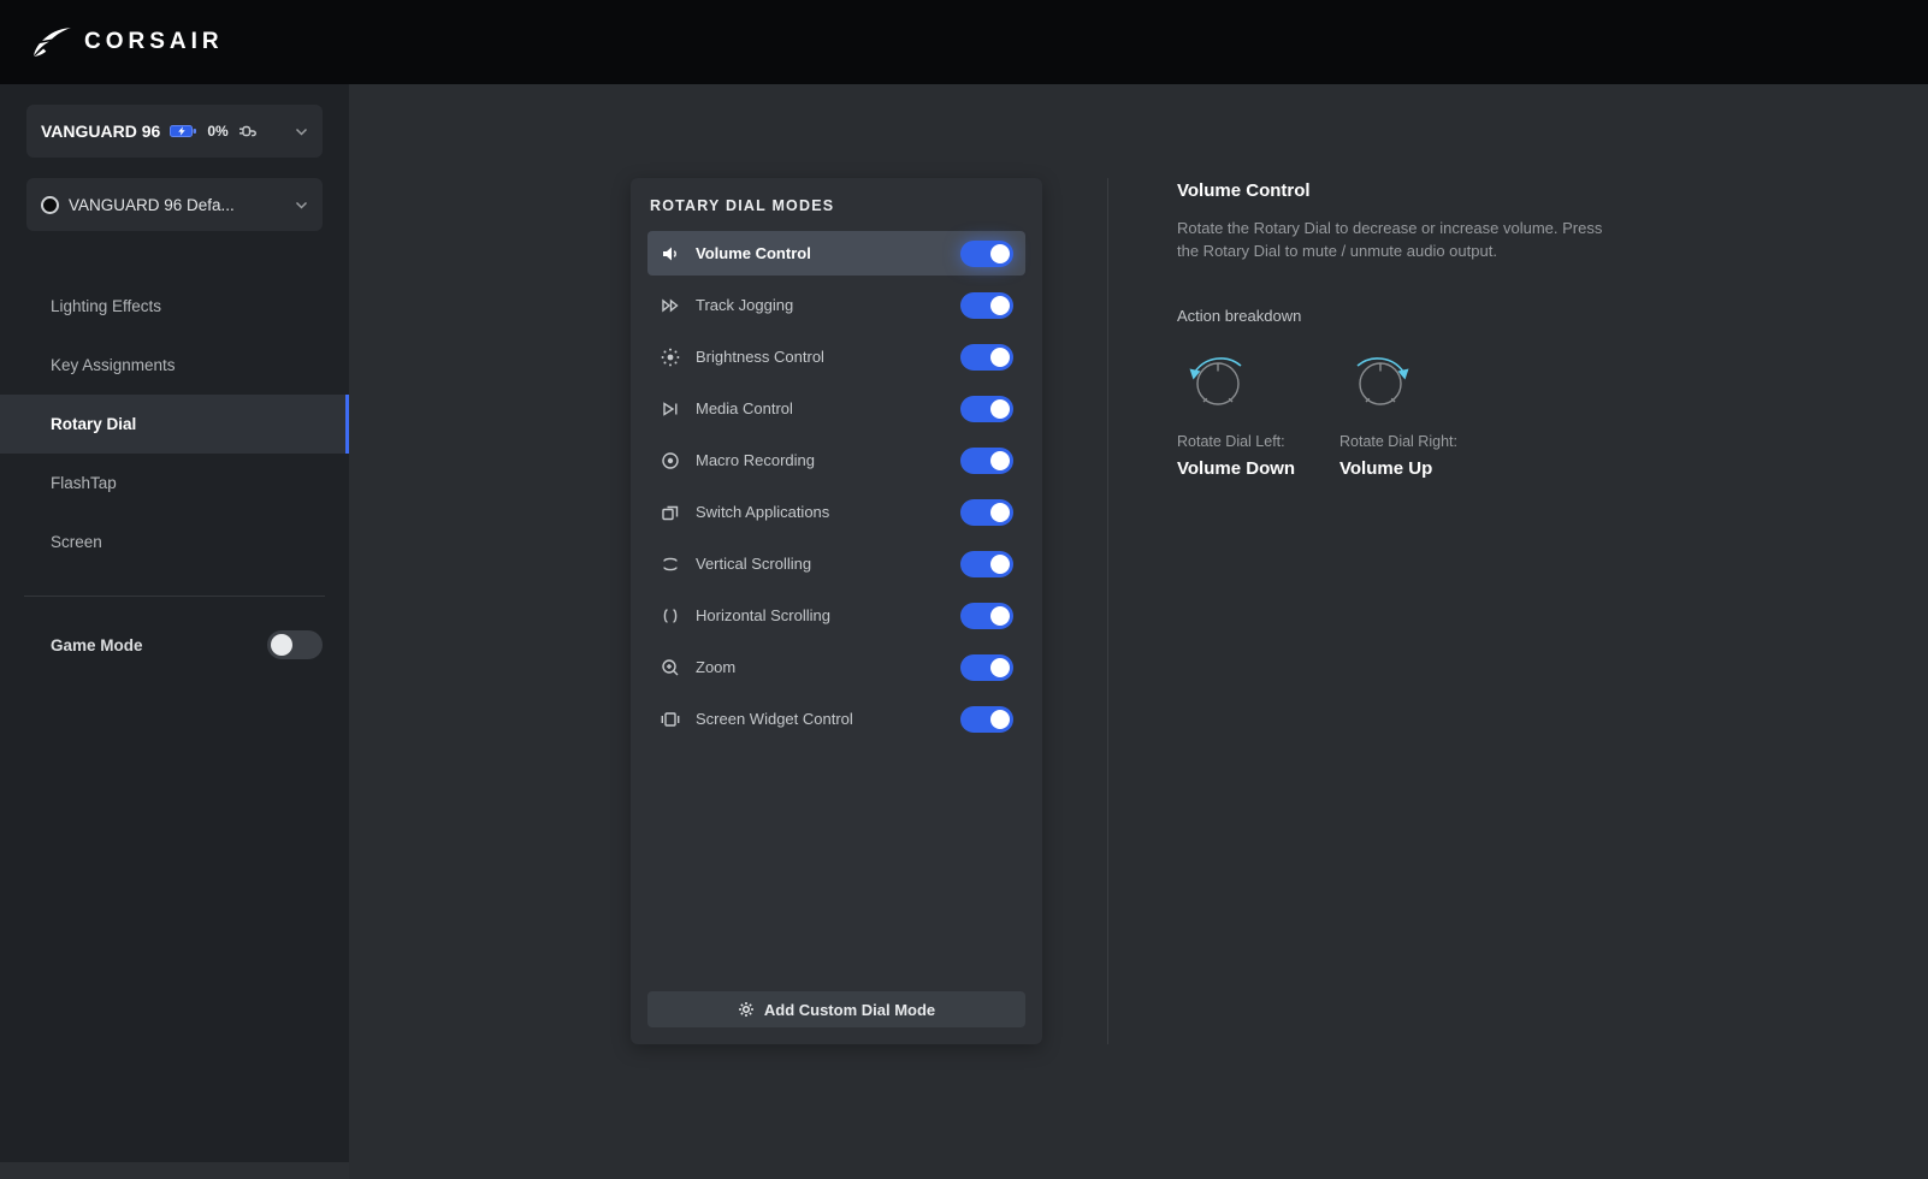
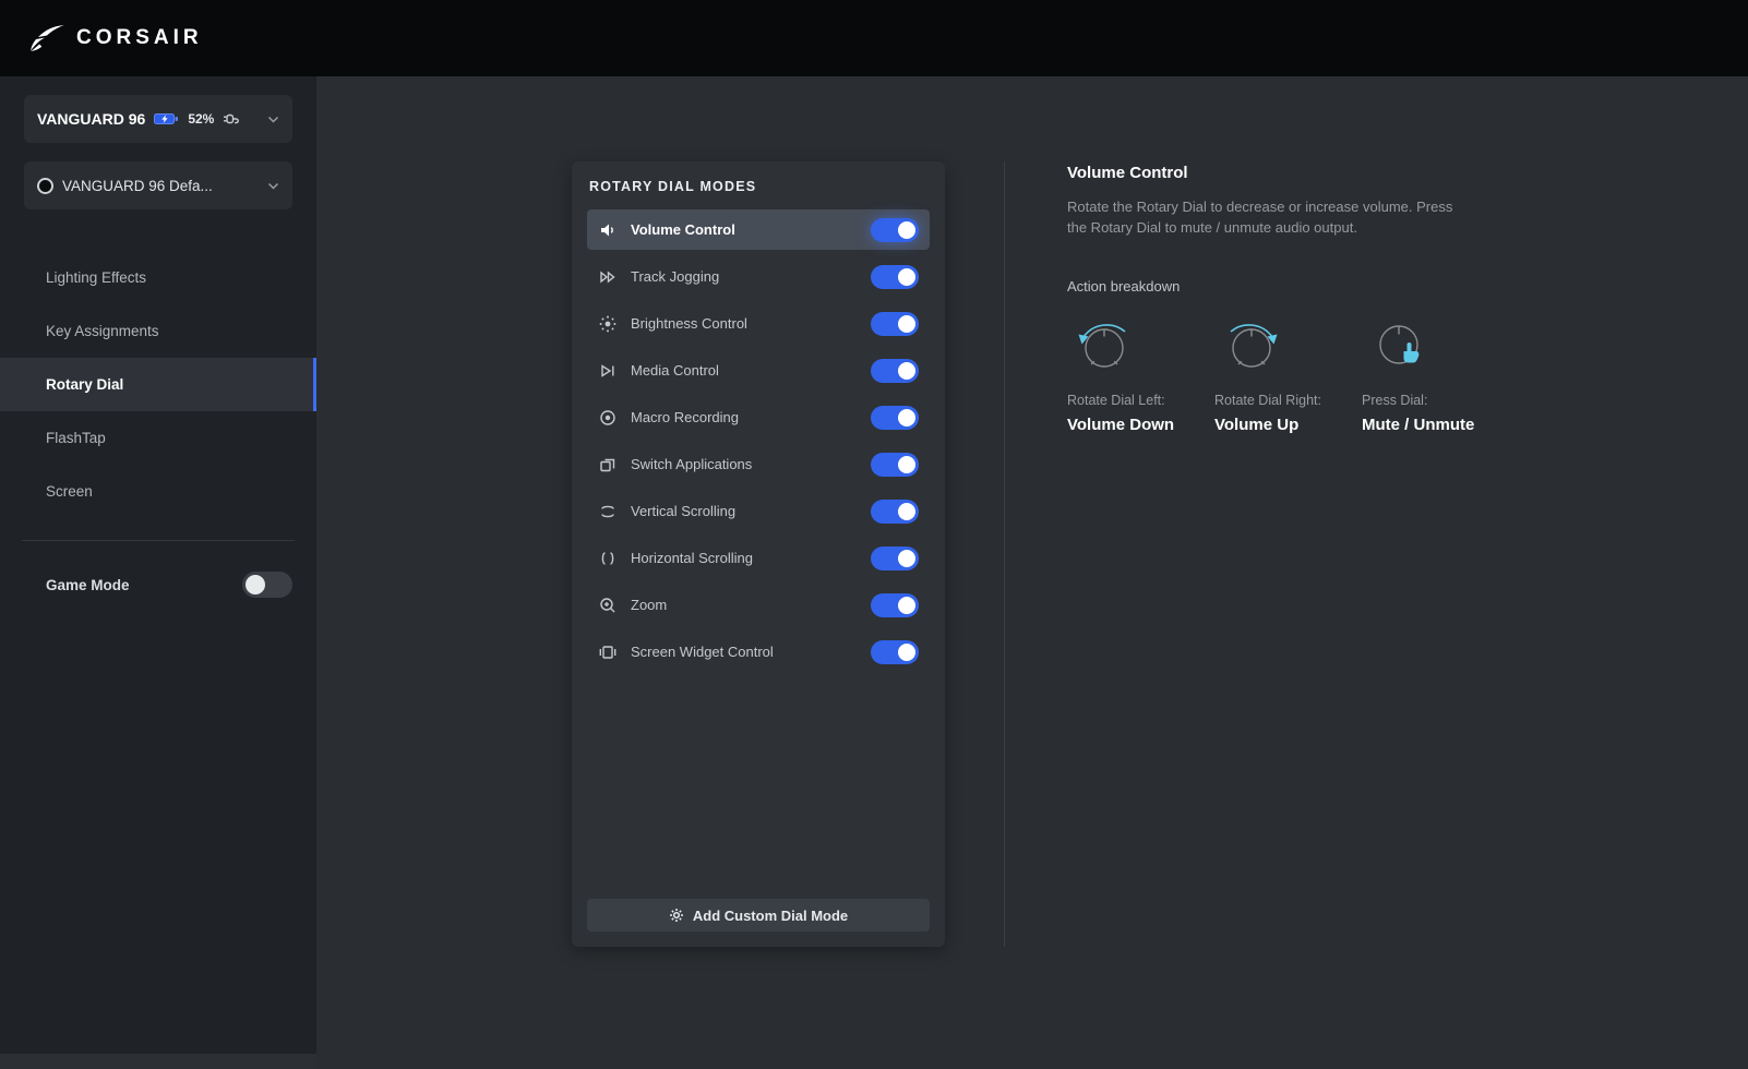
  CORSAIR
  VANGUARD 96
- 0%
+ 52%
  VANGUARD 96 Defa...
  Lighting Effects
  Key Assignments
  Rotary Dial
  FlashTap
  Screen
  Game Mode
  ROTARY DIAL MODES
  Volume Control
  Track Jogging
  Brightness Control
  Media Control
  Macro Recording
  Switch Applications
  Vertical Scrolling
  Horizontal Scrolling
  Zoom
  Screen Widget Control
  Add Custom Dial Mode
  Volume Control
  Rotate the Rotary Dial to decrease or increase volume. Press the Rotary Dial to mute / unmute audio output.
  Action breakdown
  Rotate Dial Left:
  Volume Down
  Rotate Dial Right:
  Volume Up
+ Press Dial:
+ Mute / Unmute
